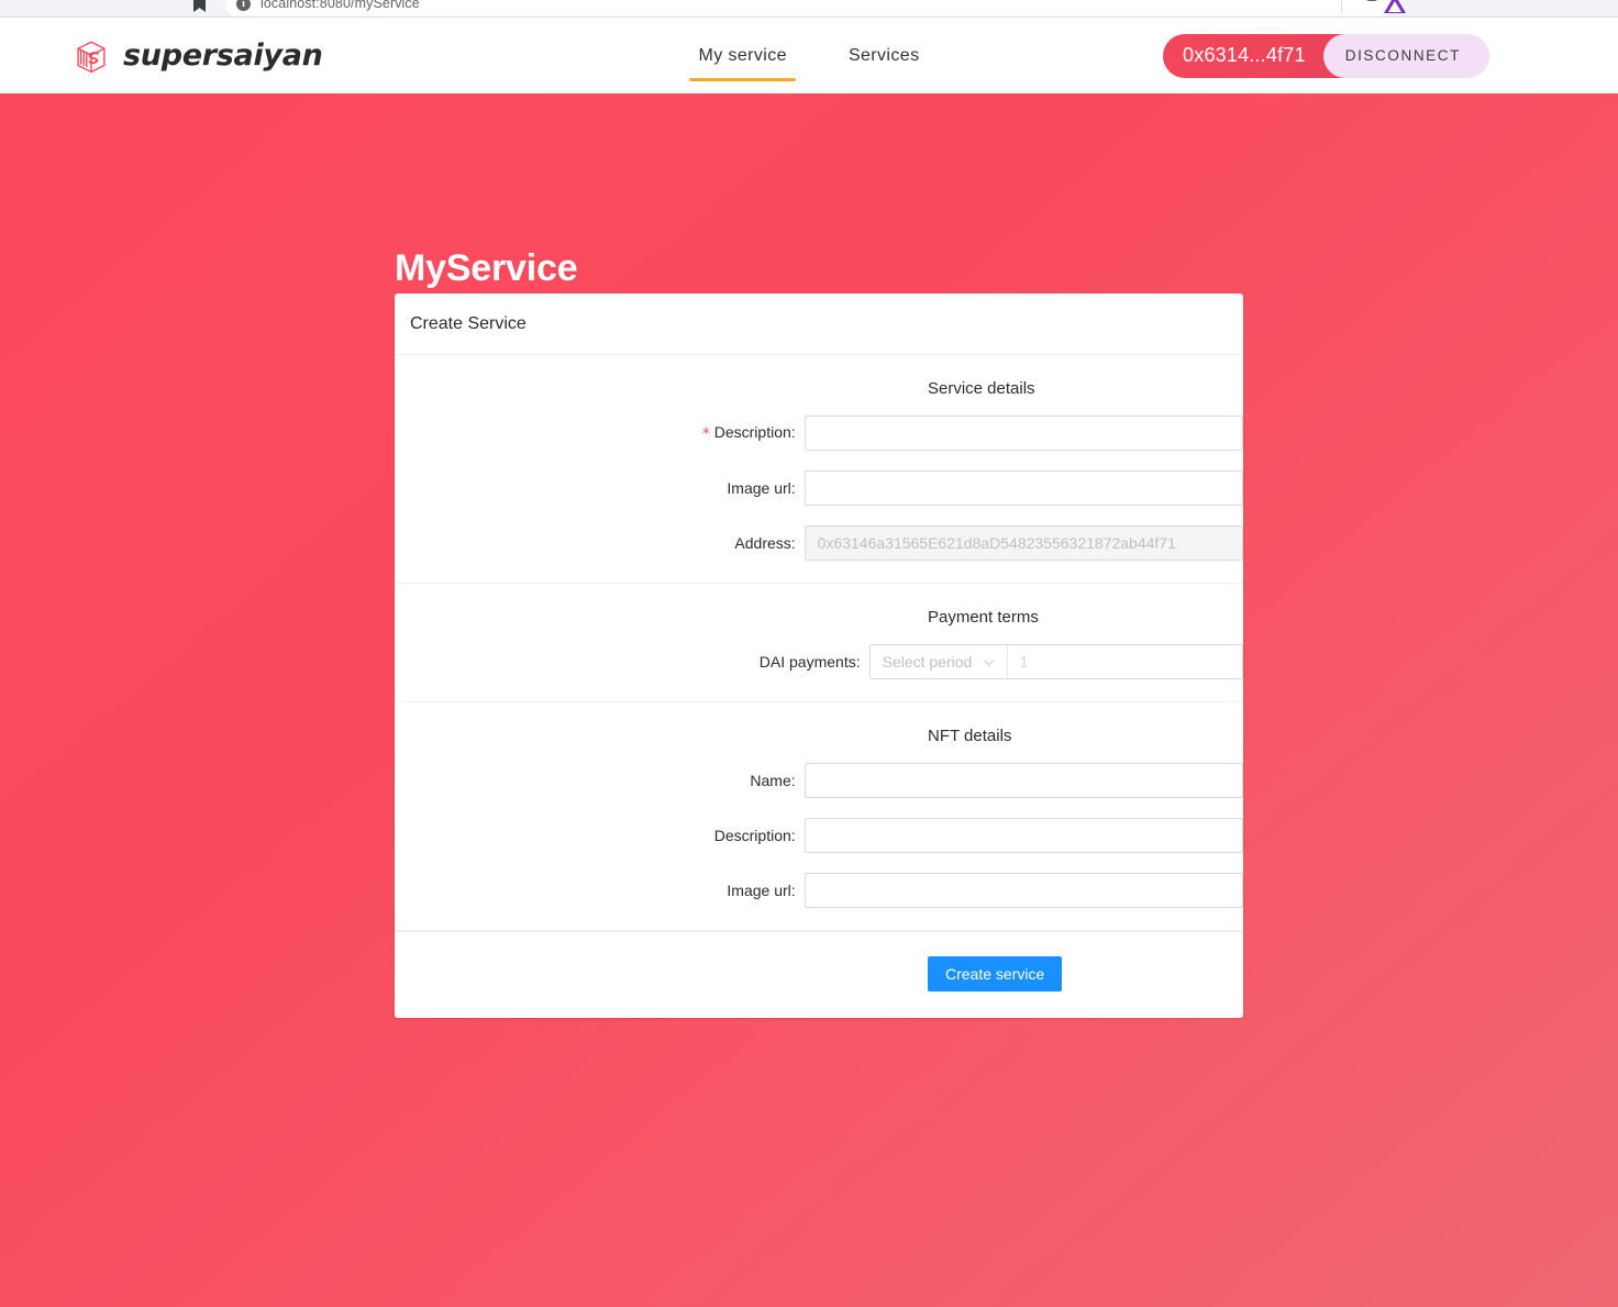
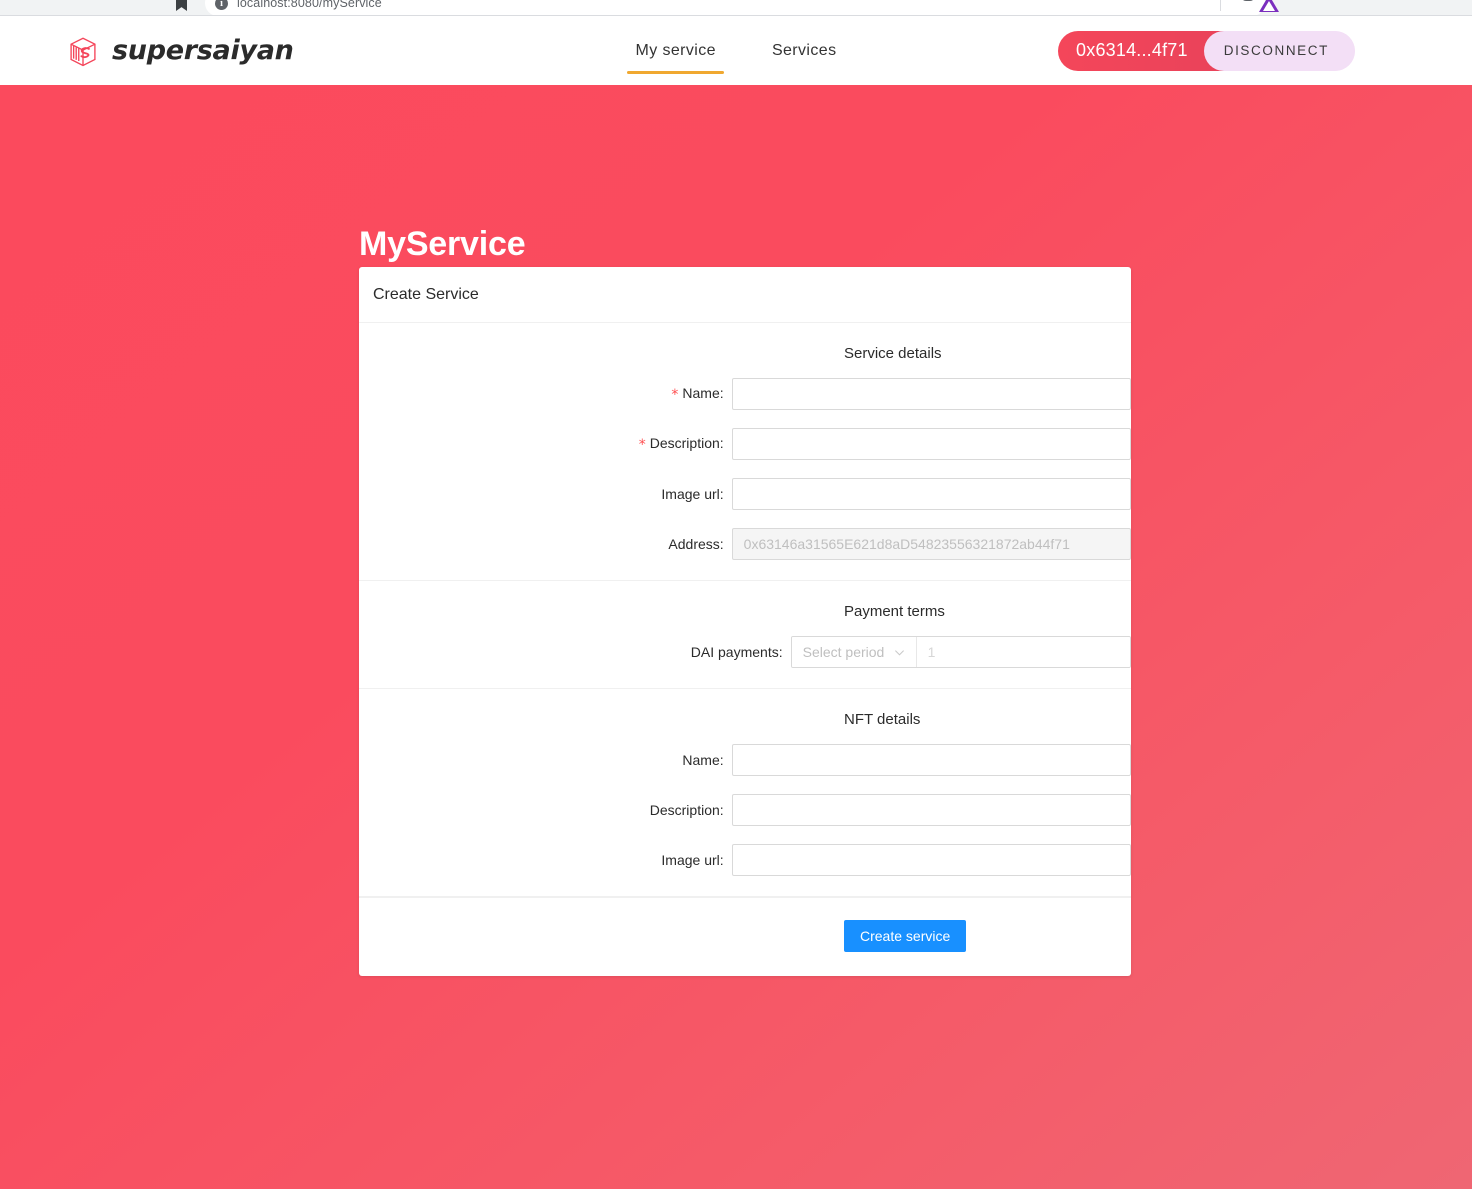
  i
  localhost:8080/myService
  supersaiyan
  My service
  Services
  0x6314...4f71
  DISCONNECT
  MyService
  Create Service
  Service details
+ * Name:
  * Description:
  Image url:
  Address:
  0x63146a31565E621d8aD54823556321872ab44f71
  Payment terms
  DAI payments:
  Select period
  1
  NFT details
  Name:
  Description:
  Image url:
  Create service
